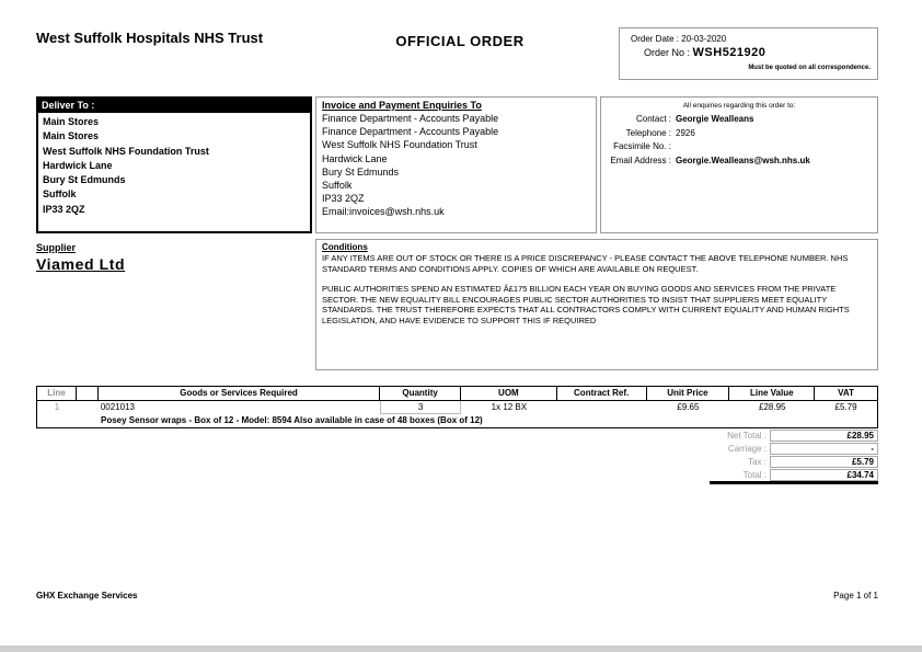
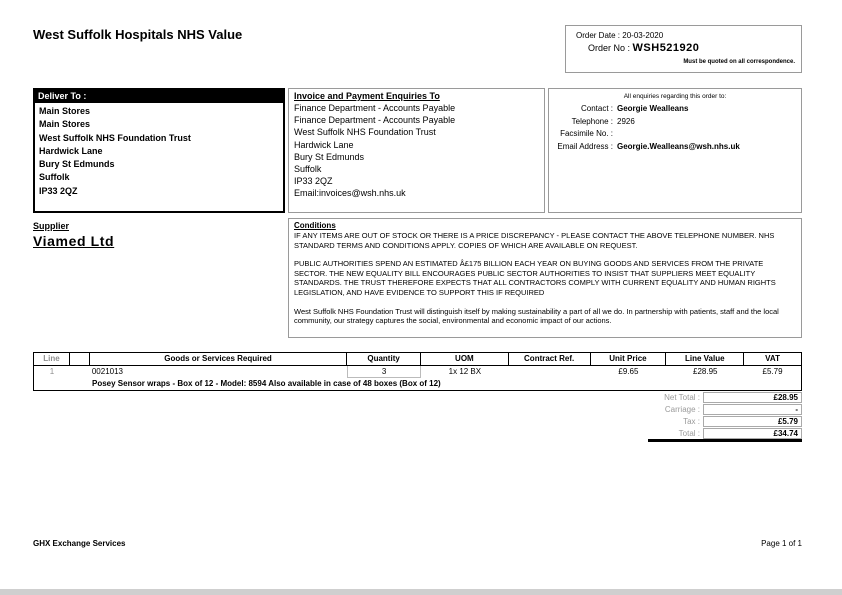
- West Suffolk Hospitals NHS Trust
+ West Suffolk Hospitals NHS Value
- OFFICIAL ORDER
  Order Date : 20-03-2020
  Order No : WSH521920
  Deliver To :
  Main Stores
  Main Stores
  West Suffolk NHS Foundation Trust
  Hardwick Lane
  Bury St Edmunds
  Suffolk
  IP33 2QZ
  Invoice and Payment Enquiries To
  Finance Department - Accounts Payable
  Finance Department - Accounts Payable
  West Suffolk NHS Foundation Trust
  Hardwick Lane
  Bury St Edmunds
  Suffolk
  IP33 2QZ
  Email:invoices@wsh.nhs.uk
  Contact :
  Georgie Wealleans
  Telephone :
  2926
  Facsimile No. :
  Email Address :
  Georgie.Wealleans@wsh.nhs.uk
  Supplier
  Viamed Ltd
  Conditions
  IF ANY ITEMS ARE OUT OF STOCK OR THERE IS A PRICE DISCREPANCY - PLEASE CONTACT THE ABOVE TELEPHONE NUMBER. NHS STANDARD TERMS AND CONDITIONS APPLY. COPIES OF WHICH ARE AVAILABLE ON REQUEST.
  PUBLIC AUTHORITIES SPEND AN ESTIMATED Â£175 BILLION EACH YEAR ON BUYING GOODS AND SERVICES FROM THE PRIVATE SECTOR. THE NEW EQUALITY BILL ENCOURAGES PUBLIC SECTOR AUTHORITIES TO INSIST THAT SUPPLIERS MEET EQUALITY STANDARDS. THE TRUST THEREFORE EXPECTS THAT ALL CONTRACTORS COMPLY WITH CURRENT EQUALITY AND HUMAN RIGHTS LEGISLATION, AND HAVE EVIDENCE TO SUPPORT THIS IF REQUIRED
+ West Suffolk NHS Foundation Trust will distinguish itself by making sustainability a part of all we do. In partnership with patients, staff and the local community, our strategy captures the social, environmental and economic impact of our actions.
  Line
  Goods or Services Required
  Quantity
  UOM
  Contract Ref.
  Unit Price
  Line Value
  VAT
  1
  0021013
  3
  1x 12 BX
  £9.65
  £28.95
  £5.79
  Posey Sensor wraps - Box of 12 - Model: 8594 Also available in case of 48 boxes (Box of 12)
  Net Total :
  £28.95
  Carriage :
  -
  Tax :
  £5.79
  Total :
  £34.74
  GHX Exchange Services
  Page 1 of 1
